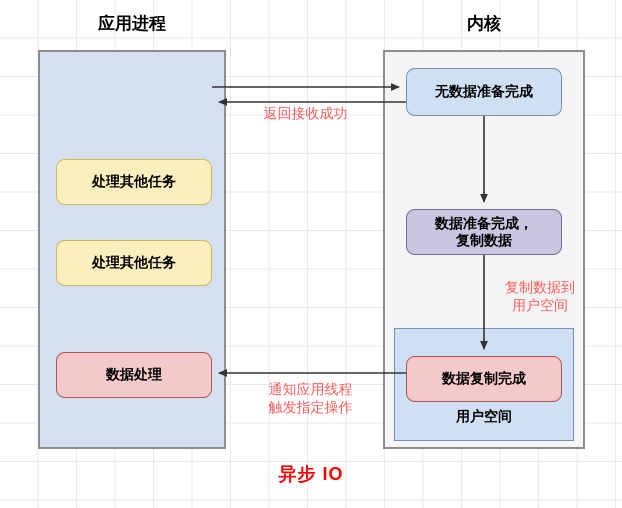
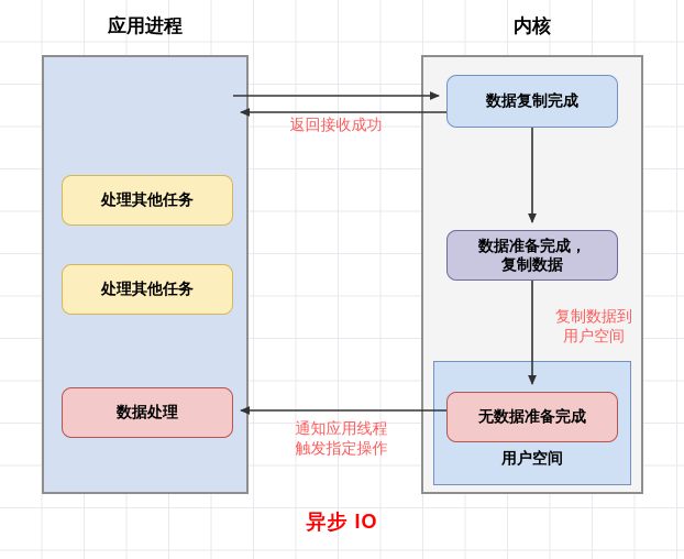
  应用进程
  内核
  处理其他任务
  处理其他任务
  数据处理
- 无数据准备完成
+ 数据复制完成
  数据准备完成，
  复制数据
- 数据复制完成
+ 无数据准备完成
  用户空间
  返回接收成功
  复制数据到
  用户空间
  通知应用线程
  触发指定操作
  异步 IO
